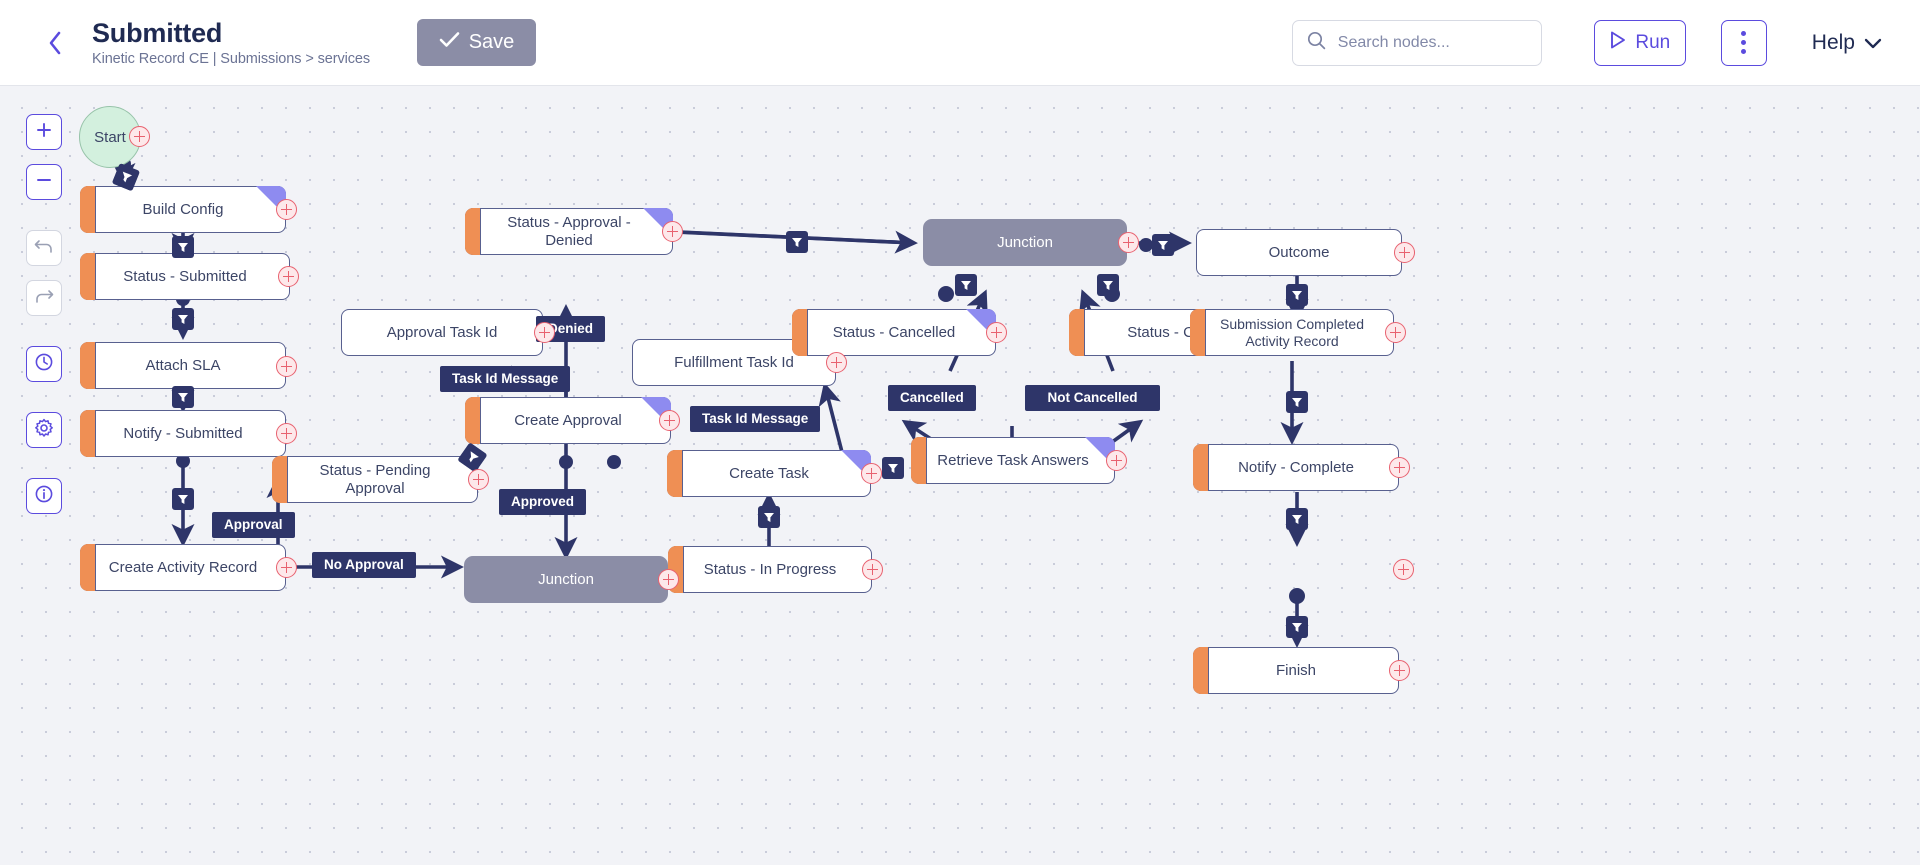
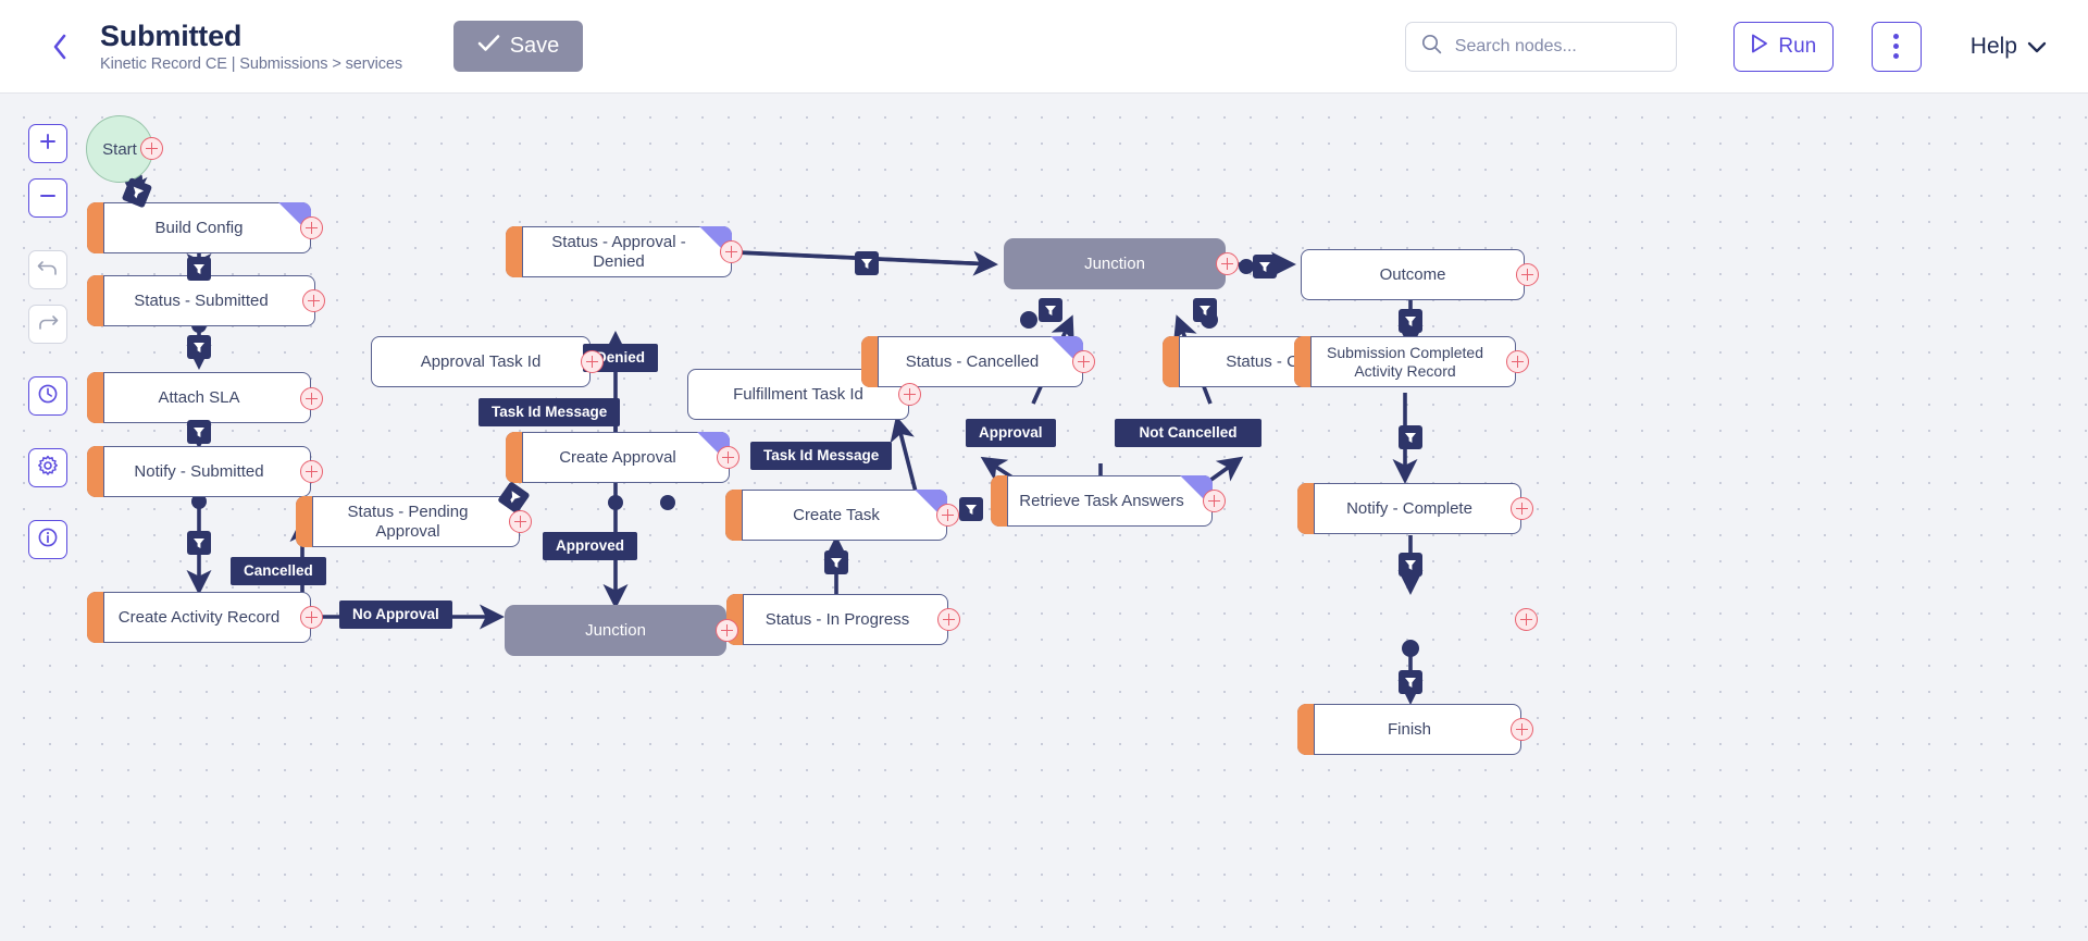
  Submitted
  Kinetic Record CE | Submissions > services
  Save
  Search nodes...
  Run
  Help
  Start
  Build Config
  Status - Submitted
  Attach SLA
  Notify - Submitted
  Create Activity Record
  Status - Approval - Denied
  Approval Task Id
  Create Approval
  Status - Pending Approval
  Junction
  Fulfillment Task Id
  Create Task
  Status - In Progress
  Junction
  Status - Cancelled
  Retrieve Task Answers
  Status - C
  Submission Completed Activity Record
  Outcome
  Notify - Complete
  Finish
  enied
  Task Id Message
  Task Id Message
  Approved
- Approval
+ Cancelled
  No Approval
- Cancelled
+ Approval
  Not Cancelled
